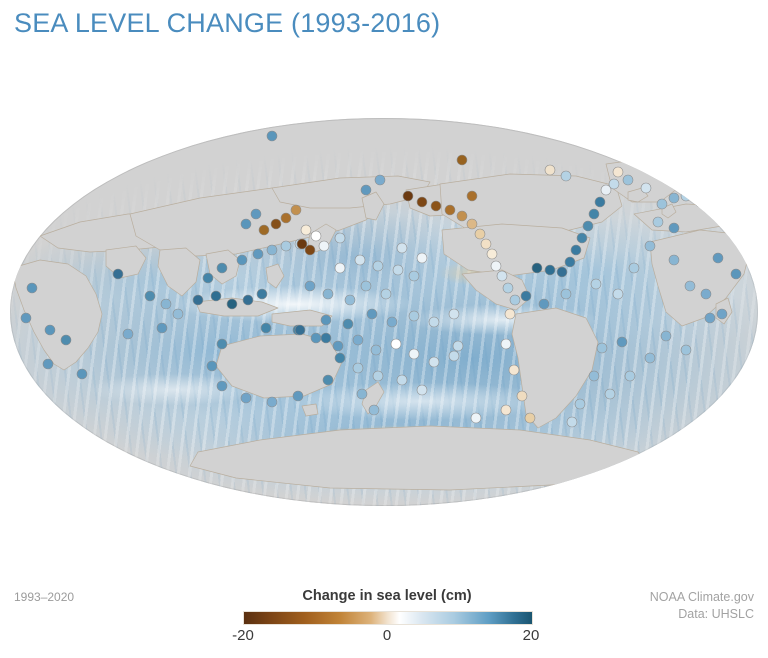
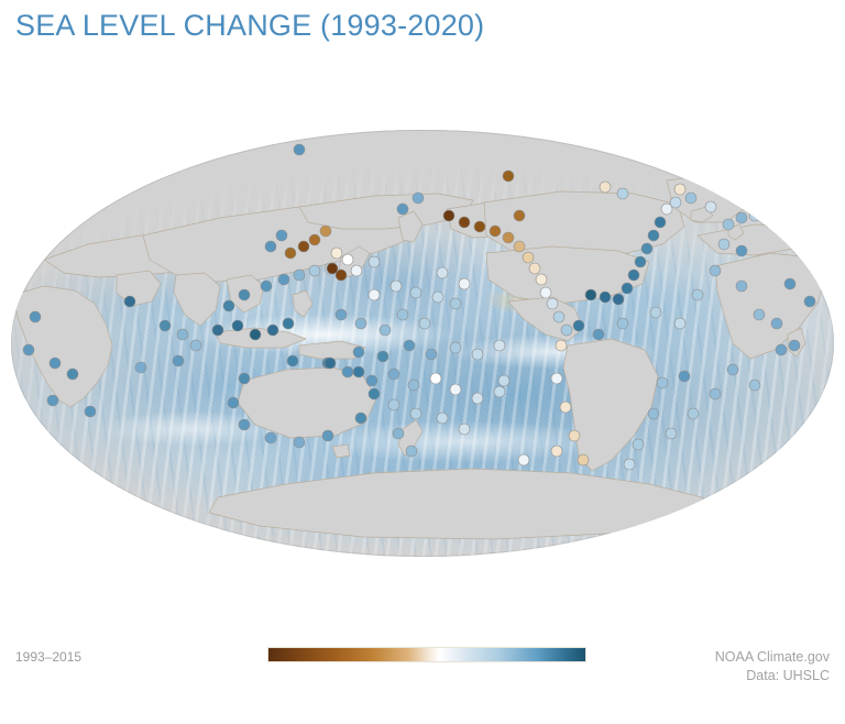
- SEA LEVEL CHANGE (1993-2016)
+ SEA LEVEL CHANGE (1993-2020)
- 1993–2020
+ 1993–2015
  NOAA Climate.gov
  Data: UHSLC
- Change in sea level (cm)
- -20
- 0
- 20
